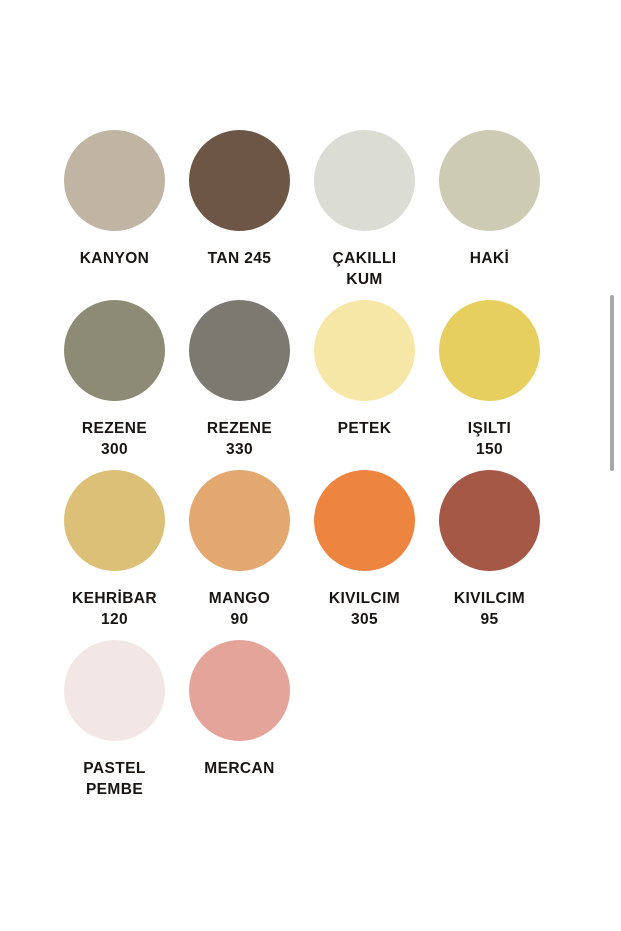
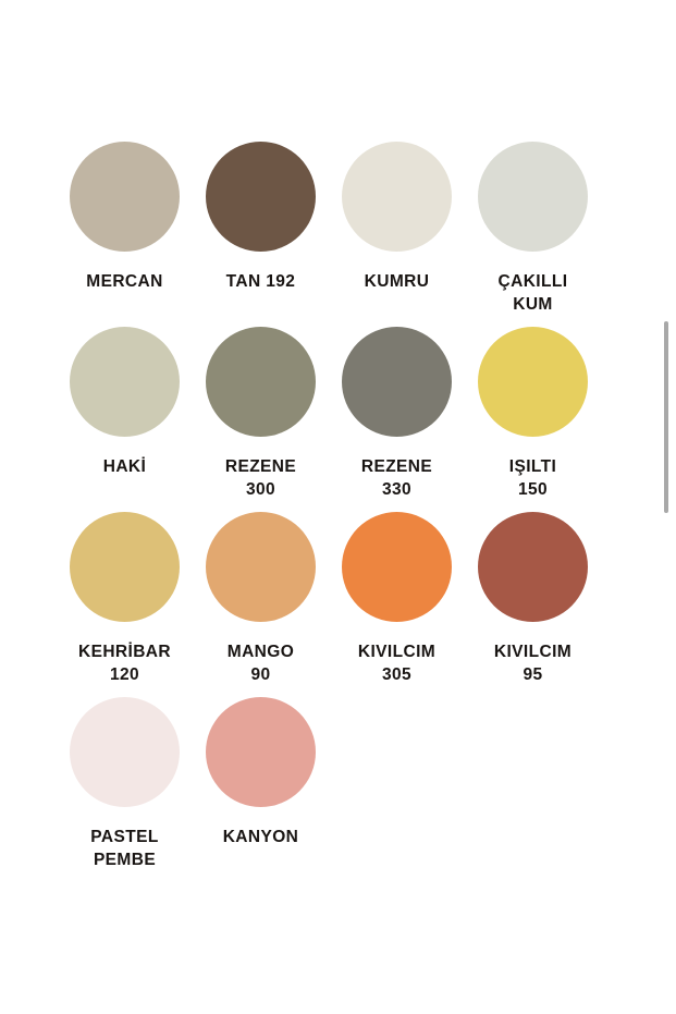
- KANYON
+ MERCAN
- TAN 245
+ TAN 192
+ KUMRU
  ÇAKILLI
  KUM
  HAKİ
  REZENE
  300
  REZENE
  330
- PETEK
  IŞILTI
  150
  KEHRİBAR
  120
  MANGO
  90
  KIVILCIM
  305
  KIVILCIM
  95
  PASTEL
  PEMBE
- MERCAN
+ KANYON
